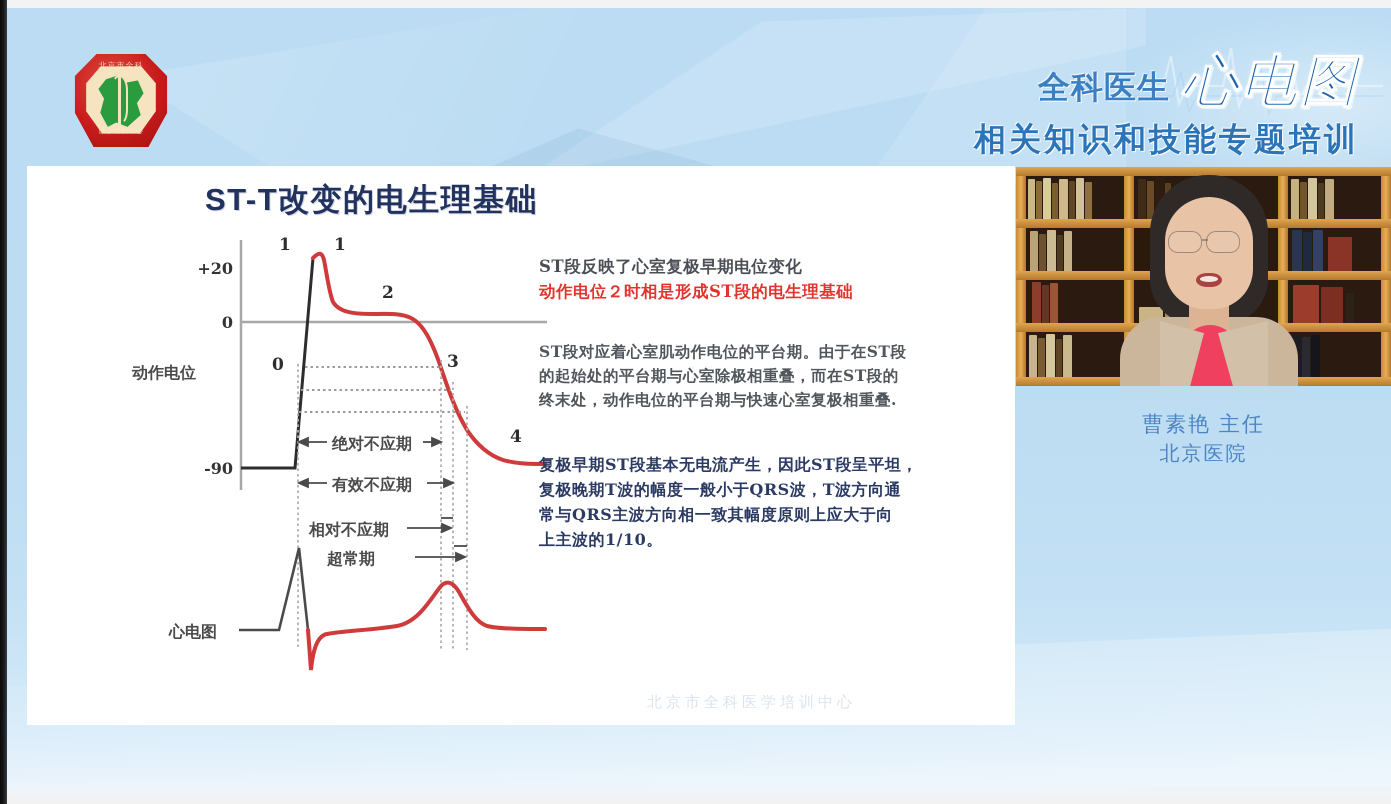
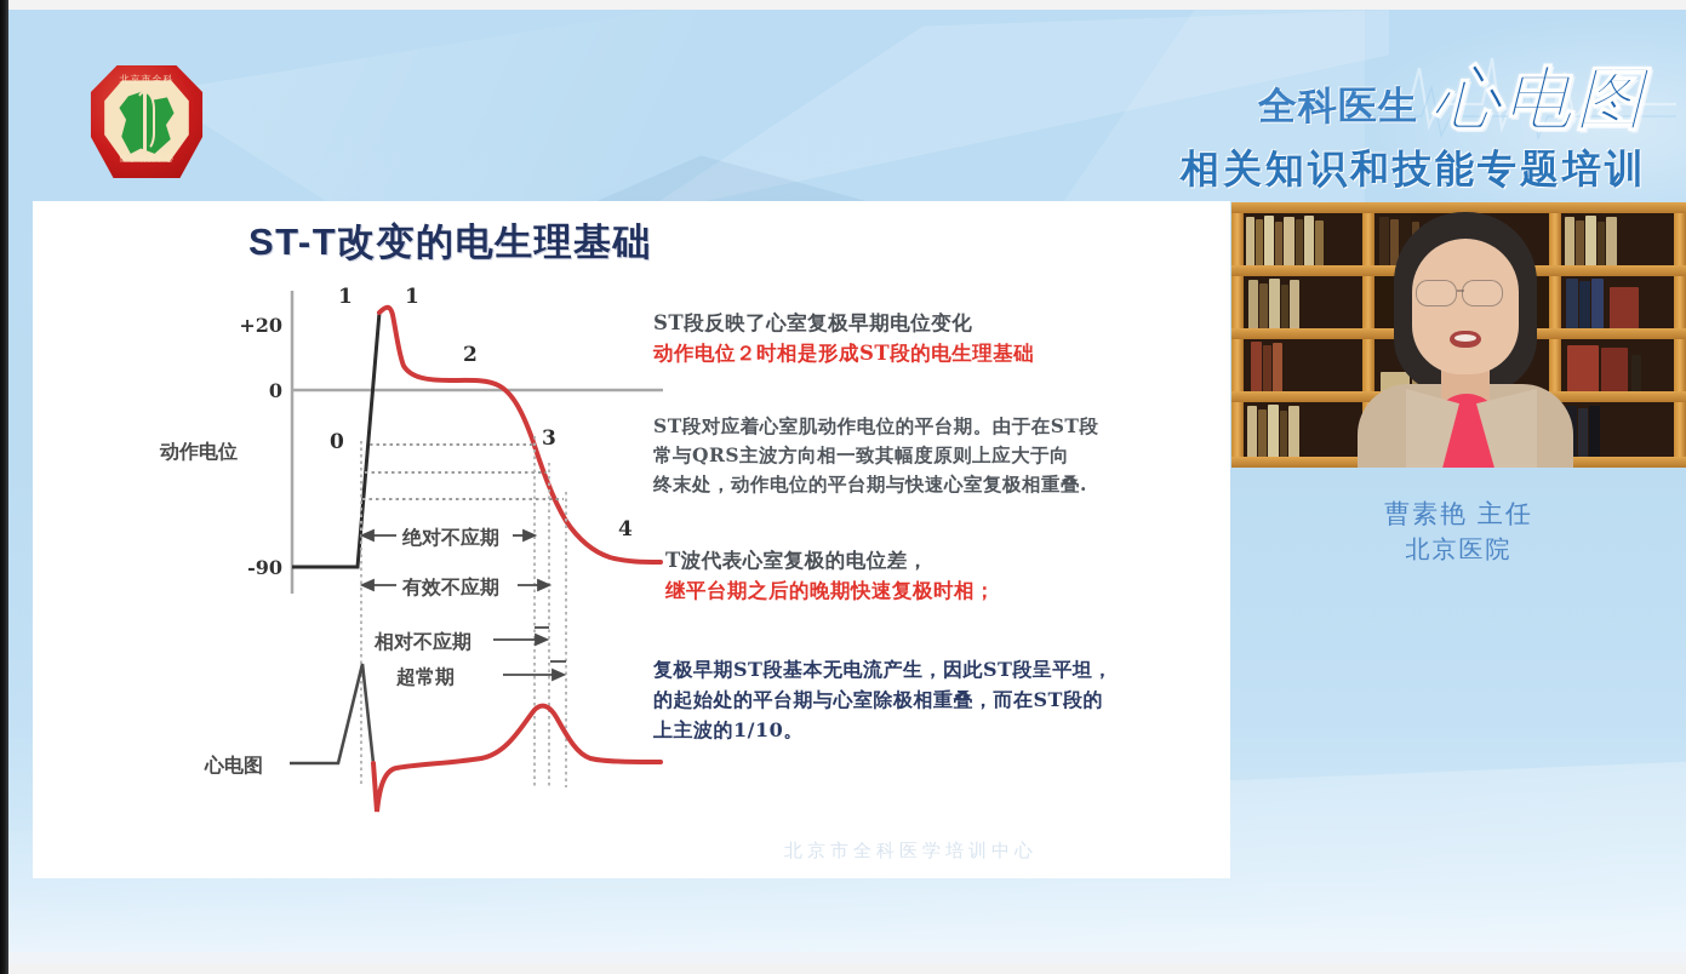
  北京市全科
  全科医生
  心电图
  相关知识和技能专题培训
  ST-T改变的电生理基础
  +20
  0
  -90
  动作电位
  1
  1
  2
  3
  4
  0
  绝对不应期
  有效不应期
  相对不应期
  超常期
  心电图
  ST段反映了心室复极早期电位变化
  动作电位２时相是形成ST段的电生理基础
  ST段对应着心室肌动作电位的平台期。由于在ST段
- 的起始处的平台期与心室除极相重叠，而在ST段的
+ 常与QRS主波方向相一致其幅度原则上应大于向
  终末处，动作电位的平台期与快速心室复极相重叠.
+ T波代表心室复极的电位差，
+ 继平台期之后的晚期快速复极时相；
  复极早期ST段基本无电流产生，因此ST段呈平坦，
- 复极晚期T波的幅度一般小于QRS波，T波方向通
- 常与QRS主波方向相一致其幅度原则上应大于向
+ 的起始处的平台期与心室除极相重叠，而在ST段的
  上主波的1/10。
  北京市全科医学培训中心
  曹素艳 主任
  北京医院
